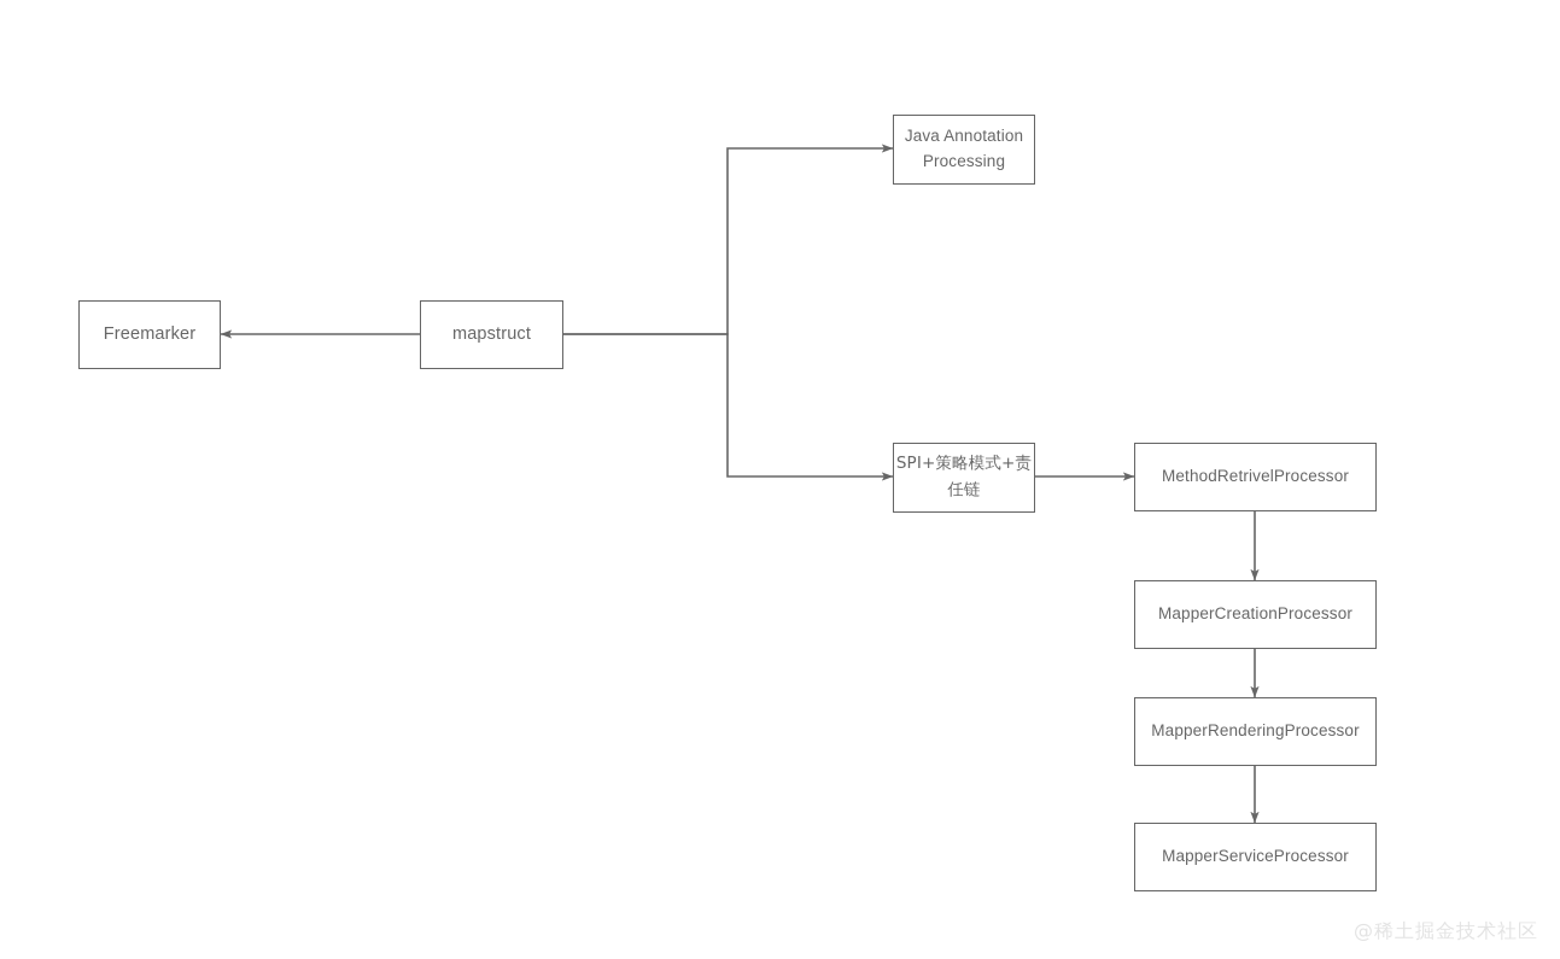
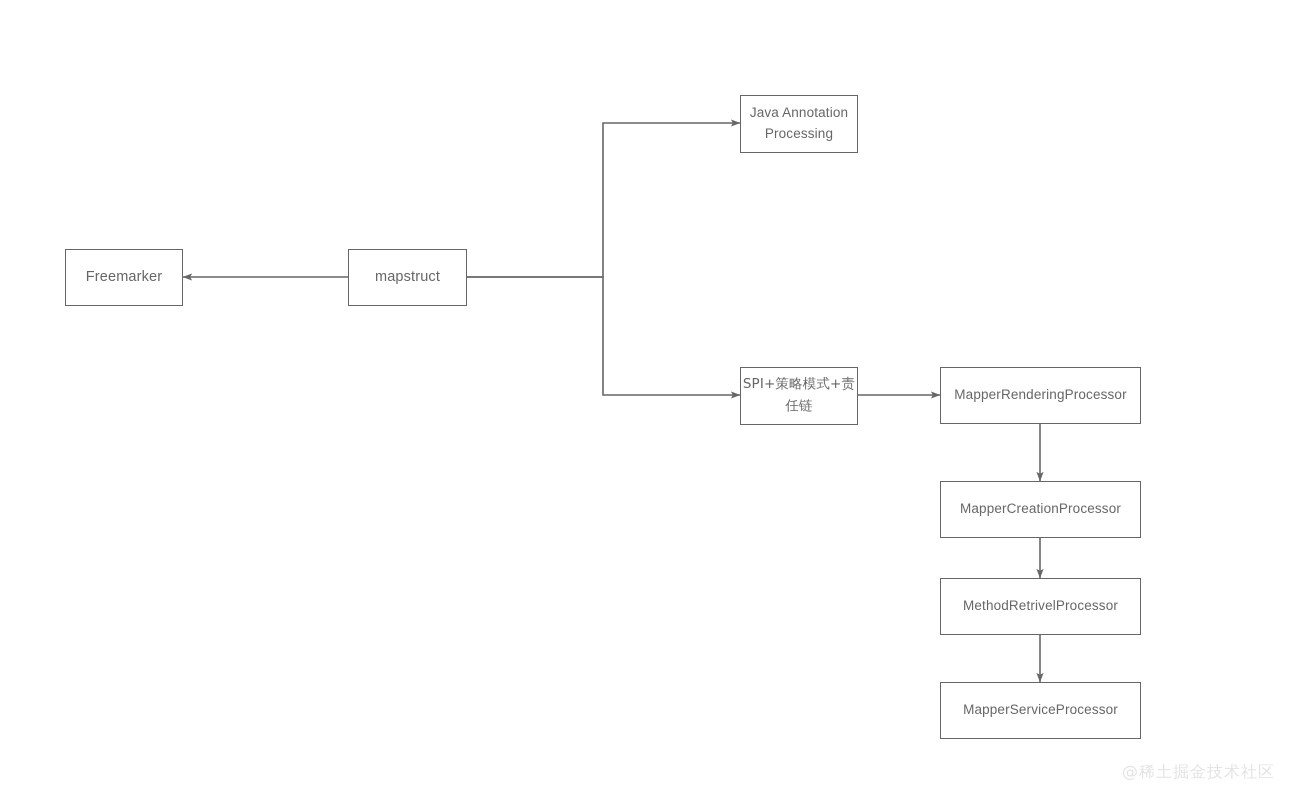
  Freemarker
  mapstruct
  Java Annotation
  Processing
  SPI+策略模式+责
  任链
- MethodRetrivelProcessor
+ MapperRenderingProcessor
  MapperCreationProcessor
- MapperRenderingProcessor
+ MethodRetrivelProcessor
  MapperServiceProcessor
  @稀土掘金技术社区
